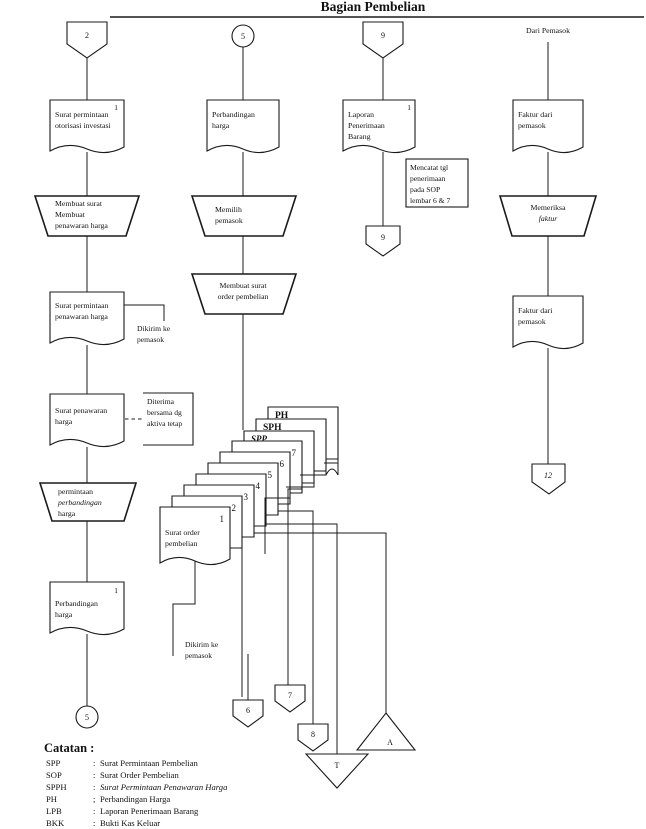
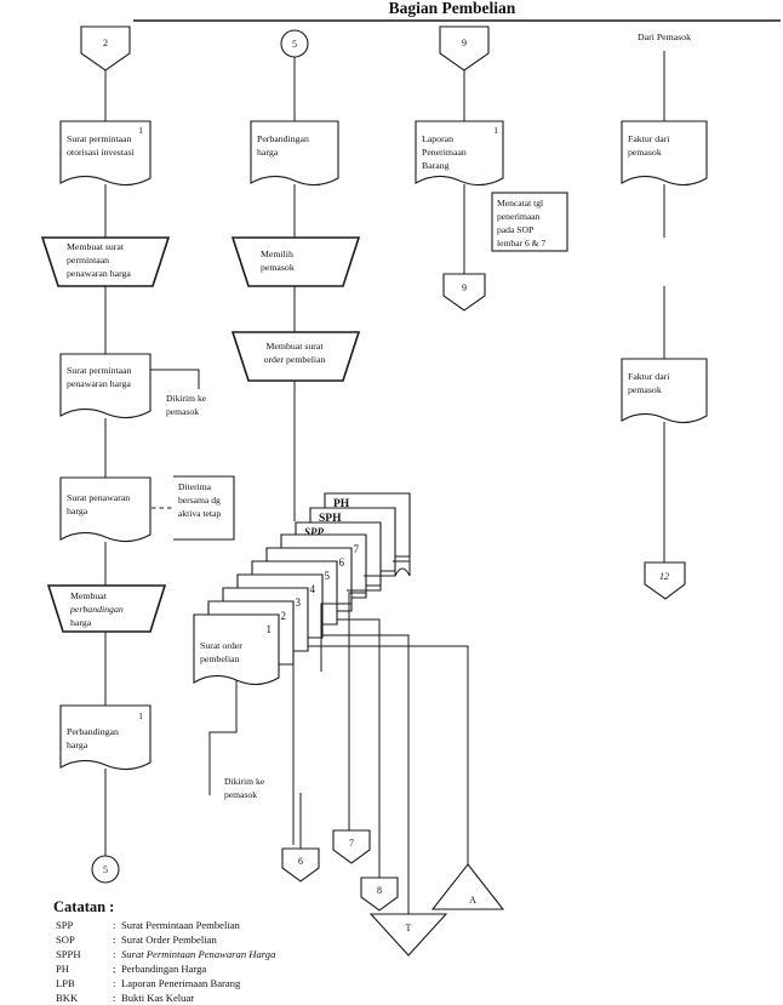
  Bagian Pembelian
  2
  1
  Surat permintaan
  otorisasi investasi
  Membuat surat
- Membuat
+ permintaan
  penawaran harga
  Surat permintaan
  penawaran harga
  Dikirim ke
  pemasok
  Surat penawaran
  harga
  Diterima
  bersama dg
  aktiva tetap
- permintaan
+ Membuat
  perbandingan
  harga
  1
  Perbandingan
  harga
  5
  5
  Perbandingan
  harga
  Memilih
  pemasok
  Membuat surat
  order pembelian
  PH
  SPH
  SPP
  7
  6
  5
  4
  3
  2
  1
  Surat order
  pembelian
  Dikirim ke
  pemasok
  6
  7
  8
  T
  A
  9
  1
  Laporan
  Penerimaan
  Barang
  Mencatat tgl
  penerimaan
  pada SOP
  lembar 6 & 7
  9
  Dari Pemasok
  Faktur dari
  pemasok
- Memeriksa
- faktur
  Faktur dari
  pemasok
  12
  Catatan :
  SPP
  :
  Surat Permintaan Pembelian
  SOP
  :
  Surat Order Pembelian
  SPPH
  :
  Surat Permintaan Penawaran Harga
  PH
  ;
  Perbandingan Harga
  LPB
  :
  Laporan Penerimaan Barang
  BKK
  :
  Bukti Kas Keluar
